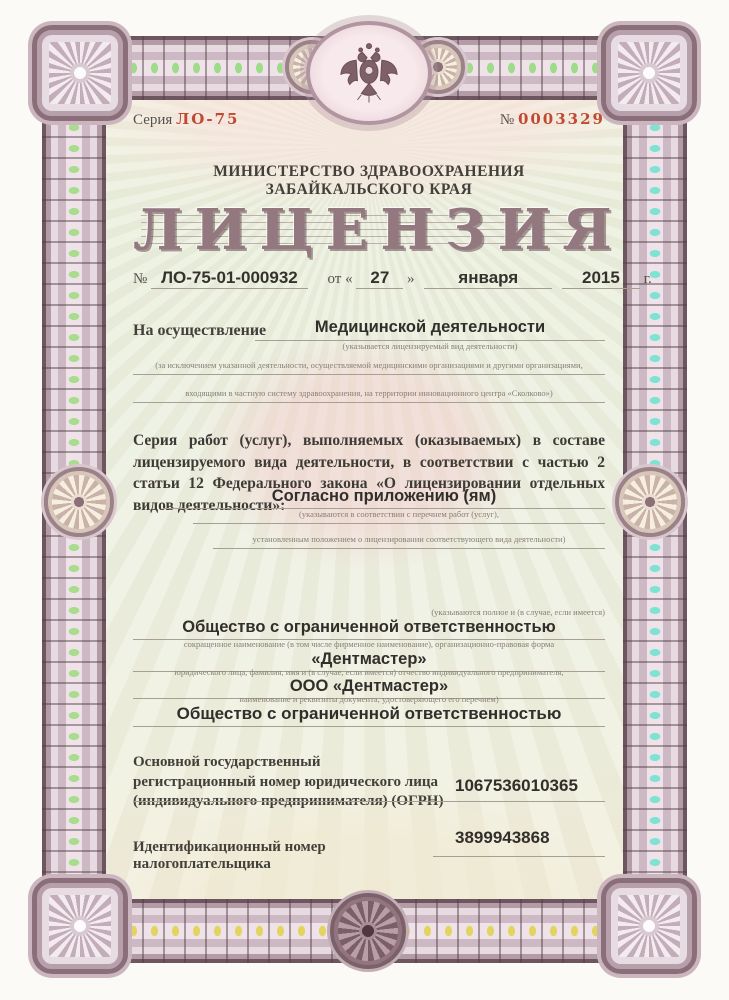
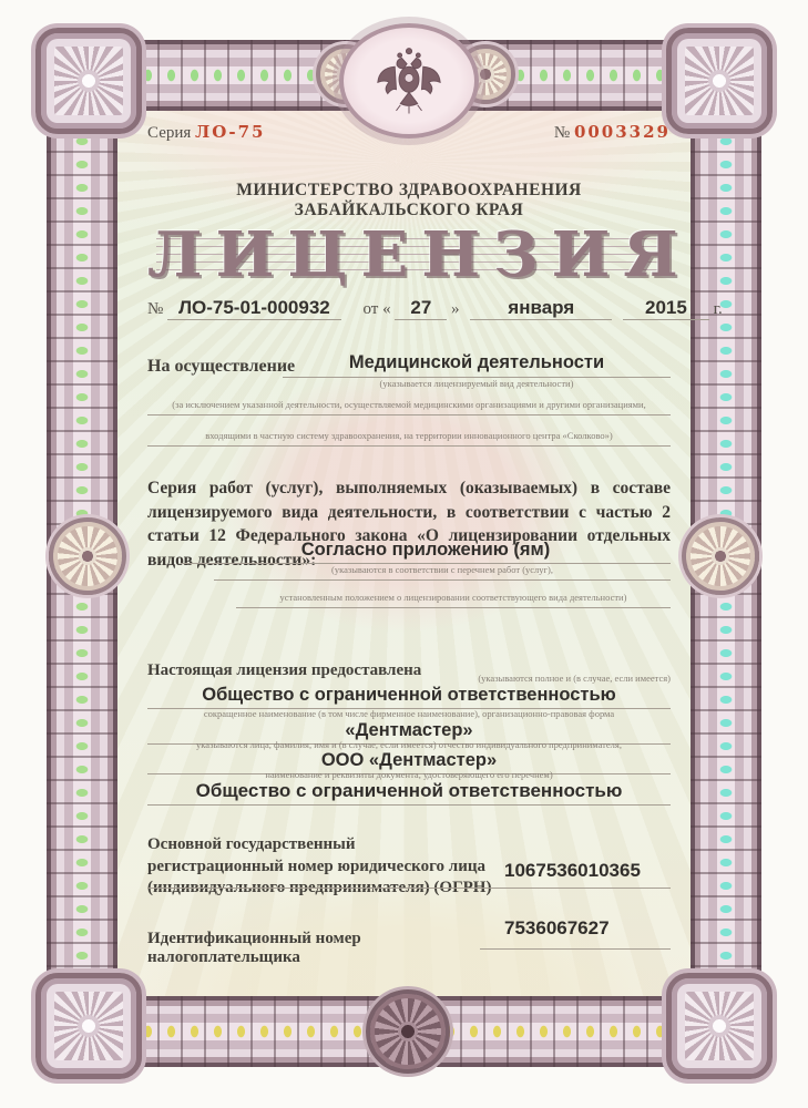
  Серия ЛО-75
  № 0003329
  МИНИСТЕРСТВО ЗДРАВООХРАНЕНИЯ ЗАБАЙКАЛЬСКОГО КРАЯ
  ЛИЦЕНЗИЯ
  № ЛО-75-01-000932 от « 27 » января 2015 г.
  На осуществление
  Медицинской деятельности
  (указывается лицензируемый вид деятельности)
  (за исключением указанной деятельности, осуществляемой медицинскими организациями и другими организациями,
  входящими в частную систему здравоохранения, на территории инновационного центра «Сколково»)
  Серия работ (услуг), выполняемых (оказываемых) в составе лицензируемого вида деятельности, в соответствии с частью 2 статьи 12 Федерального закона «О лицензировании отдельных видов деятельности»:
  Согласно приложению (ям)
  (указываются в соответствии с перечнем работ (услуг),
  установленным положением о лицензировании соответствующего вида деятельности)
+ Настоящая лицензия предоставлена
  (указываются полное и (в случае, если имеется)
  Общество с ограниченной ответственностью
  сокращенное наименование (в том числе фирменное наименование), организационно-правовая форма
  «Дентмастер»
- юридического лица, фамилия, имя и (в случае, если имеется) отчество индивидуального предпринимателя,
+ указываются лица, фамилия, имя и (в случае, если имеется) отчество индивидуального предпринимателя,
  ООО «Дентмастер»
  наименование и реквизиты документа, удостоверяющего его перечнем)
  Общество с ограниченной ответственностью
  Основной государственный
  регистрационный номер юридического лица
  (индивидуального предпринимателя) (ОГРН)
  1067536010365
- 3899943868
+ 7536067627
  Идентификационный номер налогоплательщика
